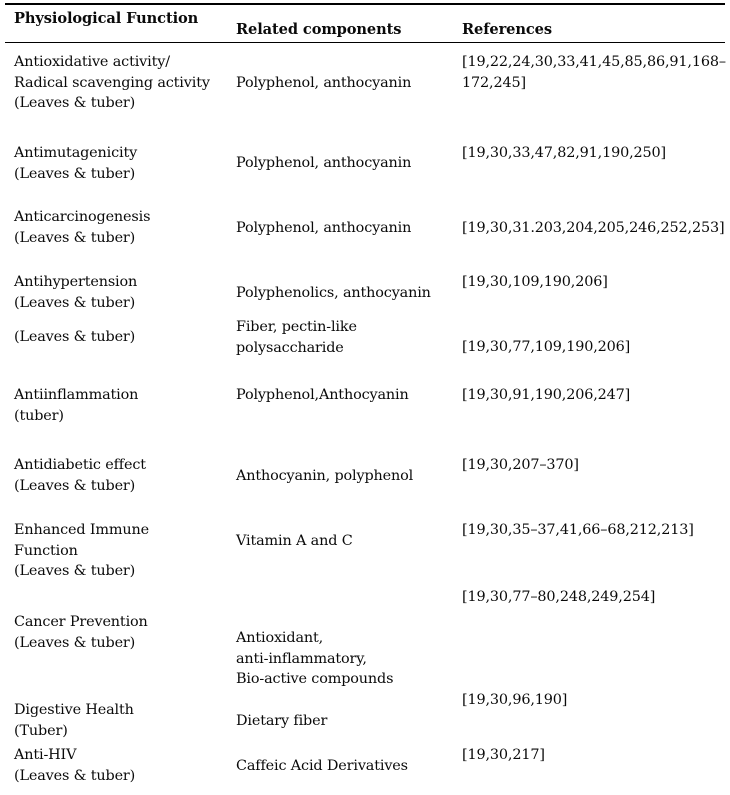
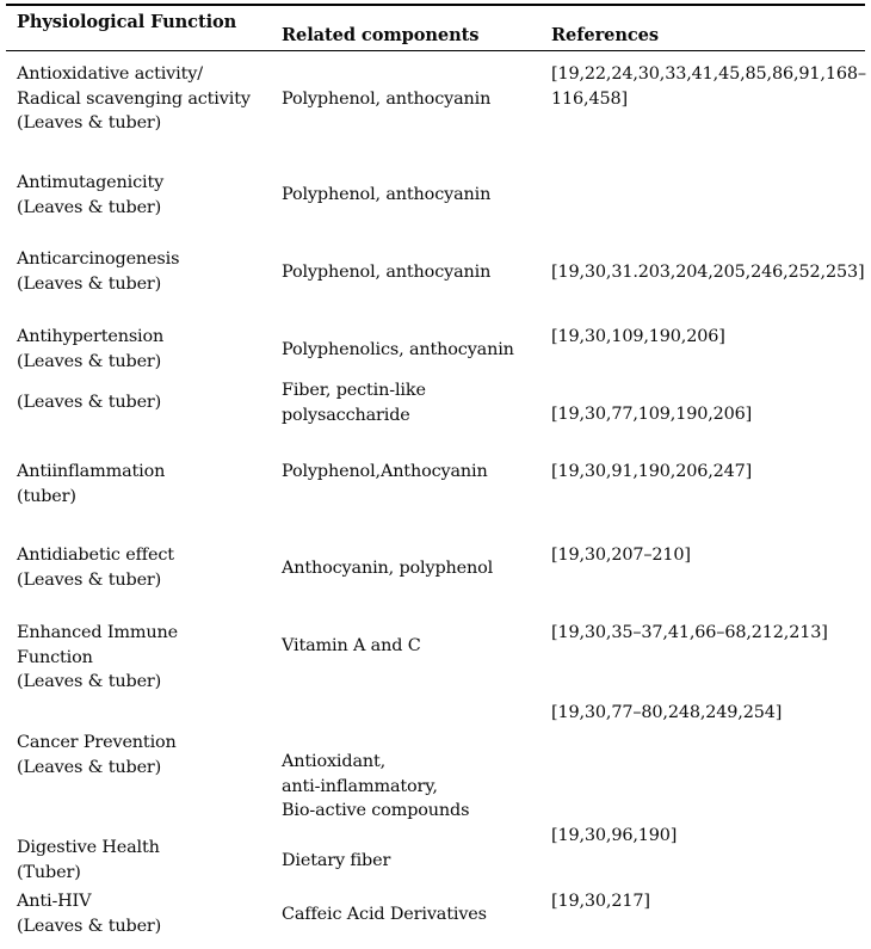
  Physiological Function
  Related components
  References
  Antioxidative activity/
  Radical scavenging activity
  (Leaves & tuber)
  Polyphenol, anthocyanin
- [19,22,24,30,33,41,45,85,86,91,168–172,245]
+ [19,22,24,30,33,41,45,85,86,91,168–116,458]
  Antimutagenicity
  (Leaves & tuber)
  Polyphenol, anthocyanin
- [19,30,33,47,82,91,190,250]
  Anticarcinogenesis
  (Leaves & tuber)
  Polyphenol, anthocyanin
  [19,30,31.203,204,205,246,252,253]
  Antihypertension
  (Leaves & tuber)
  Polyphenolics, anthocyanin
  [19,30,109,190,206]
  (Leaves & tuber)
  Fiber, pectin-like
  polysaccharide
  [19,30,77,109,190,206]
  Antiinflammation
  (tuber)
  Polyphenol,Anthocyanin
  [19,30,91,190,206,247]
  Antidiabetic effect
  (Leaves & tuber)
  Anthocyanin, polyphenol
- [19,30,207–370]
+ [19,30,207–210]
  Enhanced Immune
  Function
  (Leaves & tuber)
  Vitamin A and C
  [19,30,35–37,41,66–68,212,213]
  Cancer Prevention
  (Leaves & tuber)
  Antioxidant,
  anti-inflammatory,
  Bio-active compounds
  [19,30,77–80,248,249,254]
  Digestive Health
  (Tuber)
  Dietary fiber
  [19,30,96,190]
  Anti-HIV
  (Leaves & tuber)
  Caffeic Acid Derivatives
  [19,30,217]
